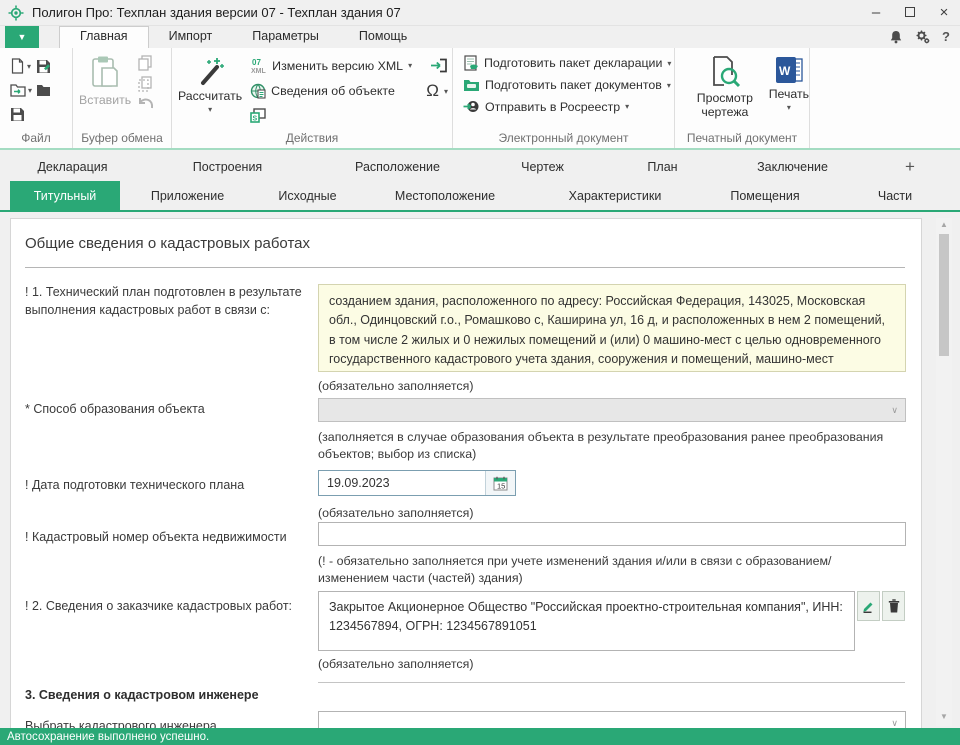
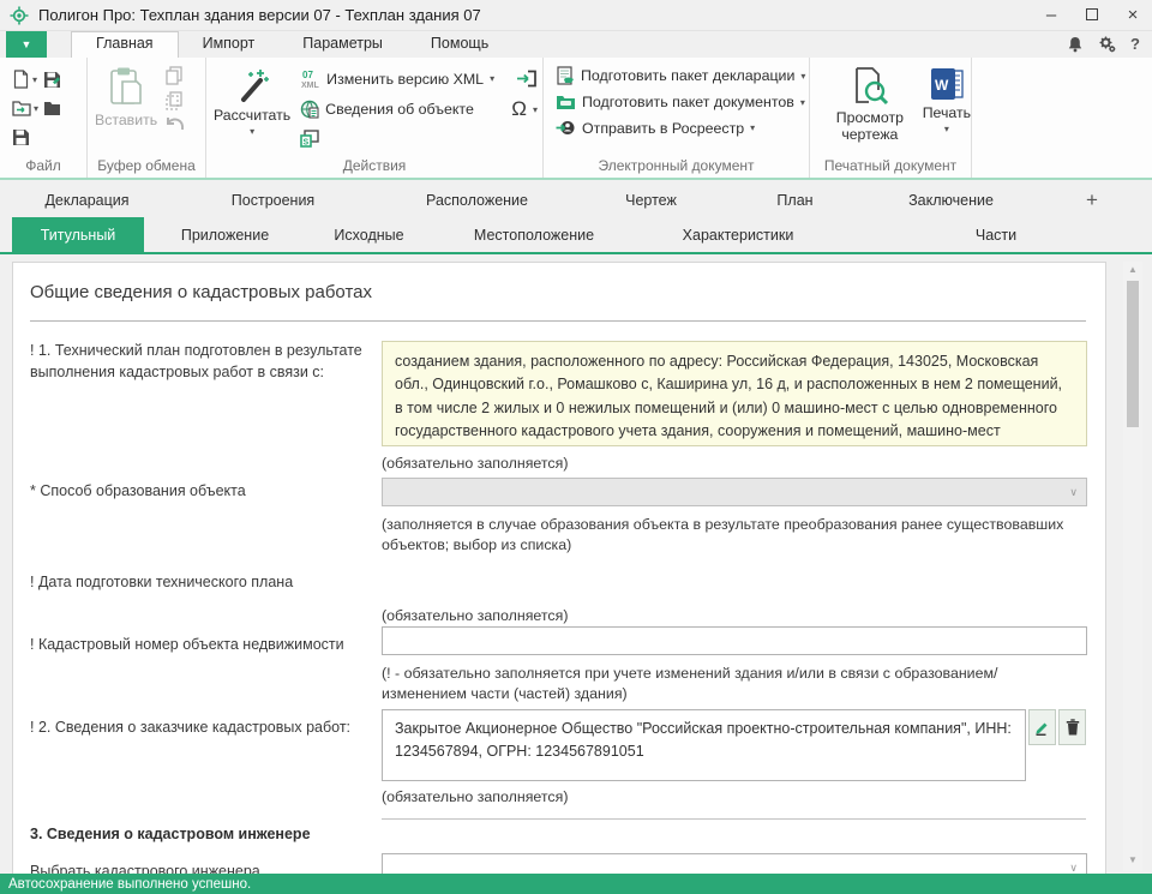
  Полигон Про: Техплан здания версии 07 - Техплан здания 07
  –
  ×
  ▼
  Главная
  Импорт
  Параметры
  Помощь
  ?
  ▾
  ▾
  Файл
  Вставить
  Буфер обмена
  Рассчитать
  ▾
  07
  Изменить версию XML
  ▾
  Сведения об объекте
  Ω
  ▾
  Действия
  Подготовить пакет декларации
  ▾
  Подготовить пакет документов
  ▾
  Отправить в Росреестр
  ▾
  Электронный документ
  Просмотр чертежа
  W
  Печать
  ▾
  Печатный документ
  Декларация
  Построения
  Расположение
  Чертеж
  План
  Заключение
  +
  Титульный
  Приложение
  Исходные
  Местоположение
  Характеристики
- Помещения
  Части
  Общие сведения о кадастровых работах
  ! 1. Технический план подготовлен в результате выполнения кадастровых работ в связи с:
  (обязательно заполняется)
  * Способ образования объекта
  ∨
- (заполняется в случае образования объекта в результате преобразования ранее преобразования объектов; выбор из списка)
+ (заполняется в случае образования объекта в результате преобразования ранее существовавших объектов; выбор из списка)
  ! Дата подготовки технического плана
- 19.09.2023
- 15
  (обязательно заполняется)
  ! Кадастровый номер объекта недвижимости
  (! - обязательно заполняется при учете изменений здания и/или в связи с образованием/изменением части (частей) здания)
  ! 2. Сведения о заказчике кадастровых работ:
  (обязательно заполняется)
  3. Сведения о кадастровом инженере
  Выбрать кадастрового инженера
  ∨
  ▲
  ▼
  Автосохранение выполнено успешно.
